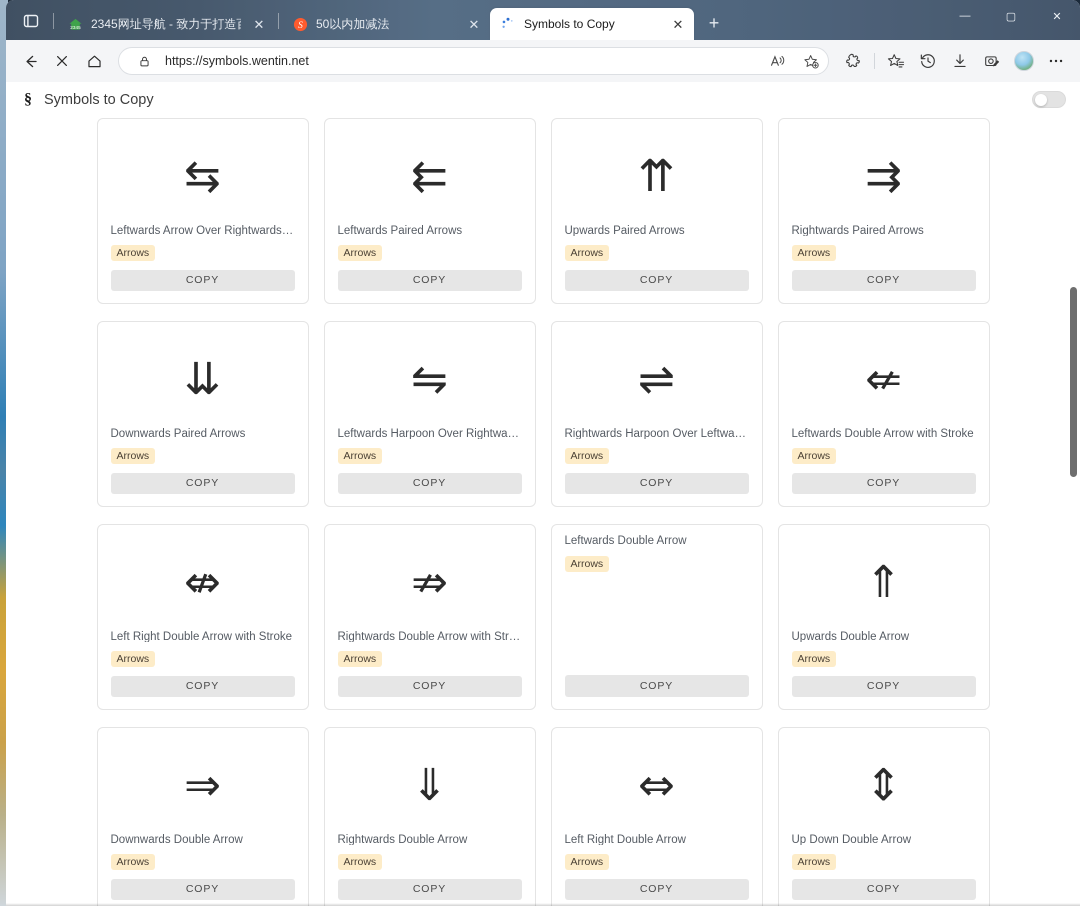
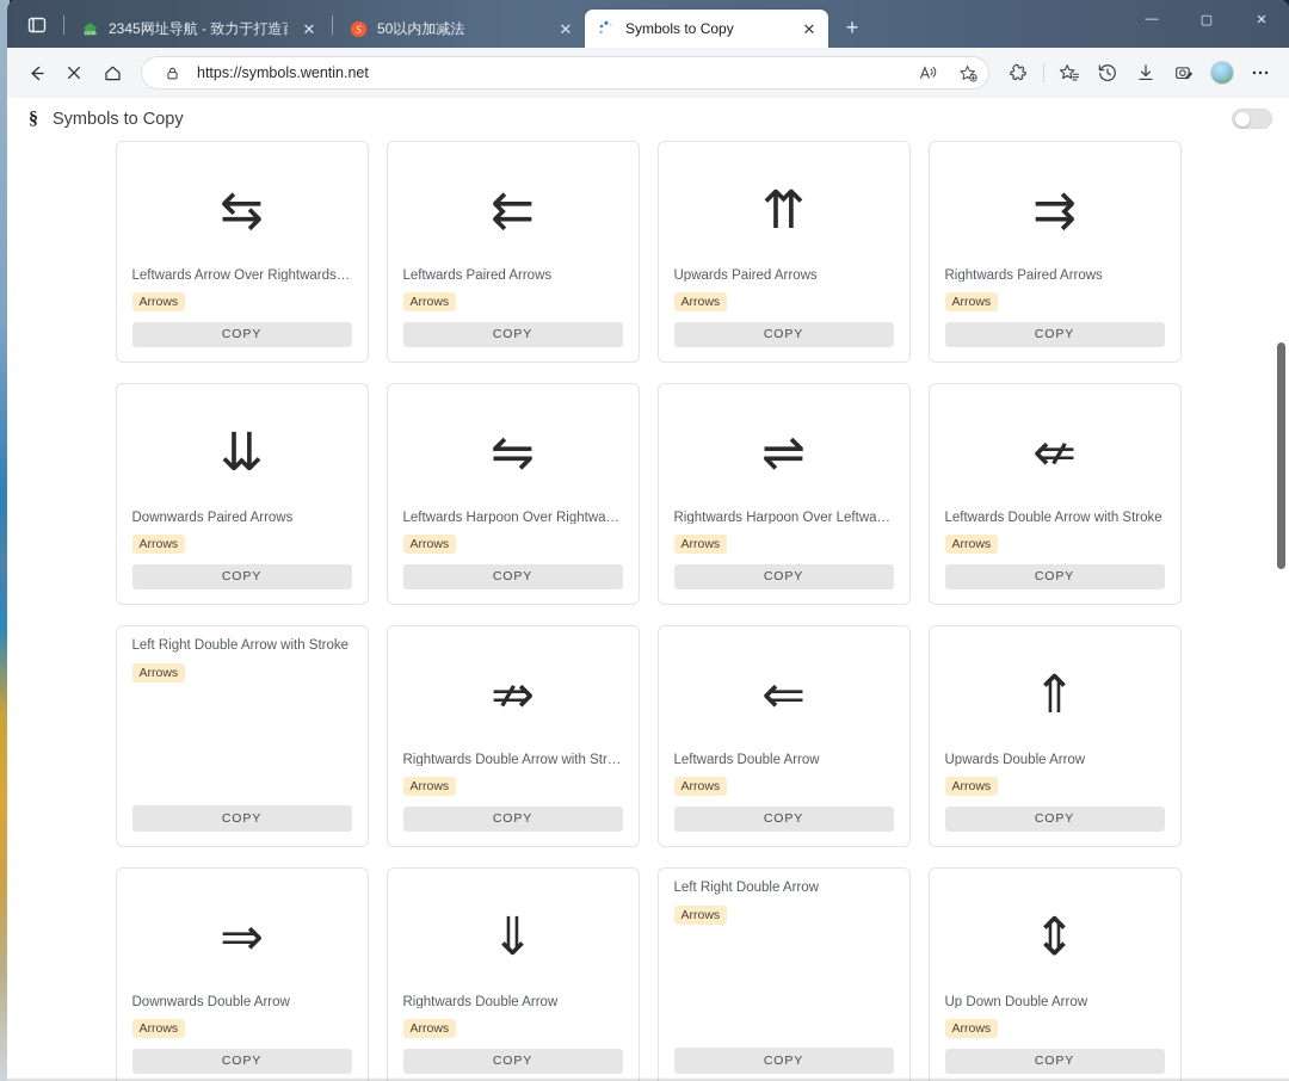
  2345网址导航 - 致力于打造
  ✕
  S
  50以内加减法
  ✕
  Symbols to Copy
  ✕
  +
  —
  ▢
  ✕
  https://symbols.wentin.net
  §
  Symbols to Copy
  ⇆
  Leftwards Arrow Over Rightwards Ar
  Arrows
  COPY
  ⇇
  Leftwards Paired Arrows
  Arrows
  COPY
  ⇈
  Upwards Paired Arrows
  Arrows
  COPY
  ⇉
  Rightwards Paired Arrows
  Arrows
  COPY
  ⇊
  Downwards Paired Arrows
  Arrows
  COPY
  ⇋
  Leftwards Harpoon Over Rightwards
  Arrows
  COPY
  ⇌
  Rightwards Harpoon Over Leftwards
  Arrows
  COPY
  ⇍
  Leftwards Double Arrow with Stroke
  Arrows
  COPY
- ⇎
  Left Right Double Arrow with Stroke
  Arrows
  COPY
  ⇏
  Rightwards Double Arrow with Strok
  Arrows
  COPY
+ ⇐
  Leftwards Double Arrow
  Arrows
  COPY
  ⇑
  Upwards Double Arrow
  Arrows
  COPY
  ⇒
  Downwards Double Arrow
  Arrows
  COPY
  ⇓
  Rightwards Double Arrow
  Arrows
  COPY
- ⇔
  Left Right Double Arrow
  Arrows
  COPY
  ⇕
  Up Down Double Arrow
  Arrows
  COPY
